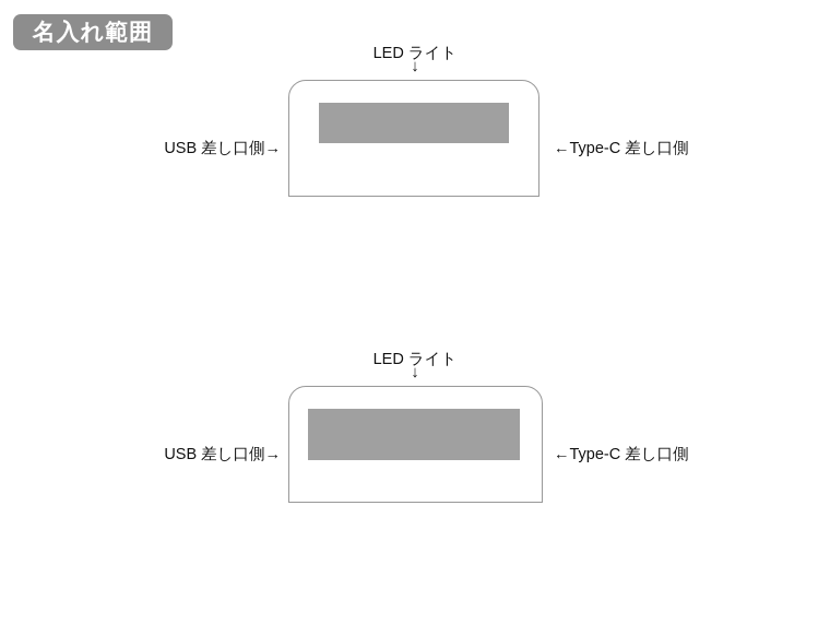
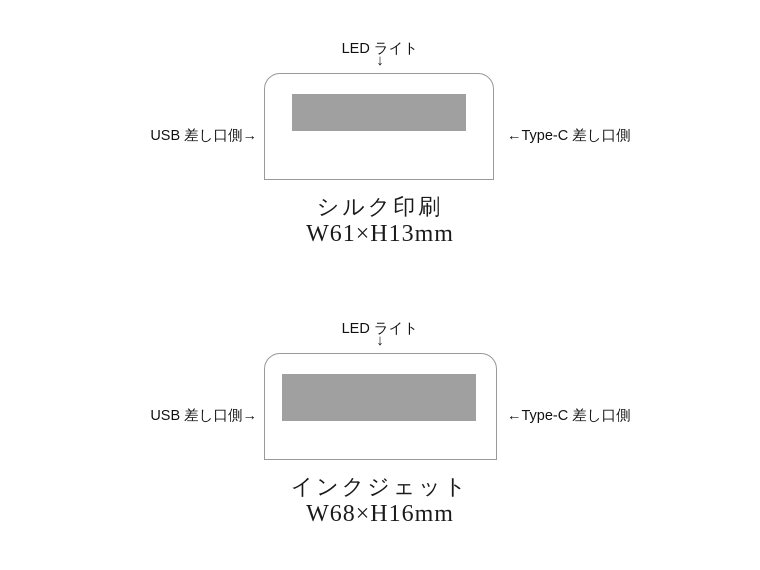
- 名入れ範囲
  LED ライト
  ↓
  USB 差し口側→
  ←Type-C 差し口側
+ シルク印刷
+ W61×H13mm
  LED ライト
  ↓
  USB 差し口側→
  ←Type-C 差し口側
+ インクジェット
+ W68×H16mm
